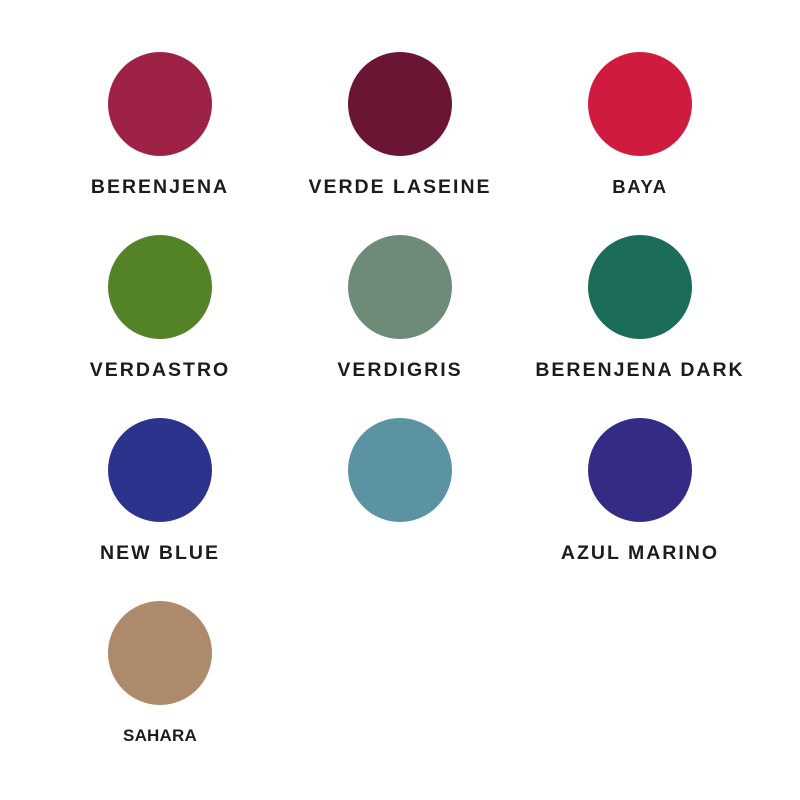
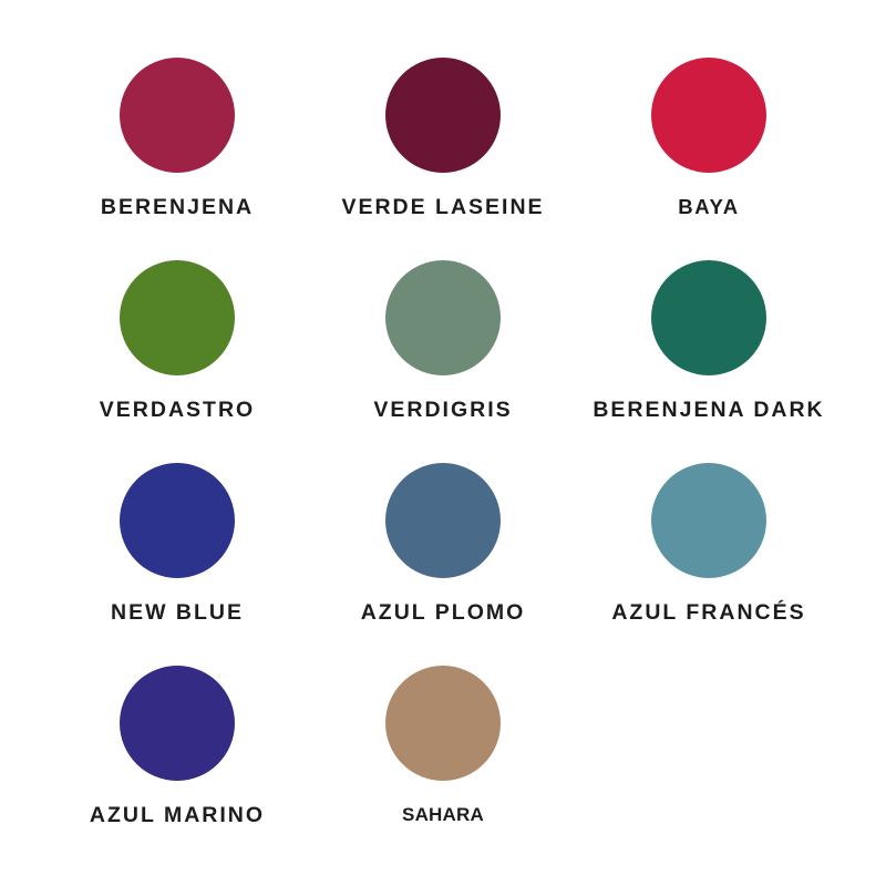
  BERENJENA
  VERDE LASEINE
  BAYA
  VERDASTRO
  VERDIGRIS
  BERENJENA DARK
  NEW BLUE
+ AZUL PLOMO
+ AZUL FRANCÉS
  AZUL MARINO
  SAHARA
